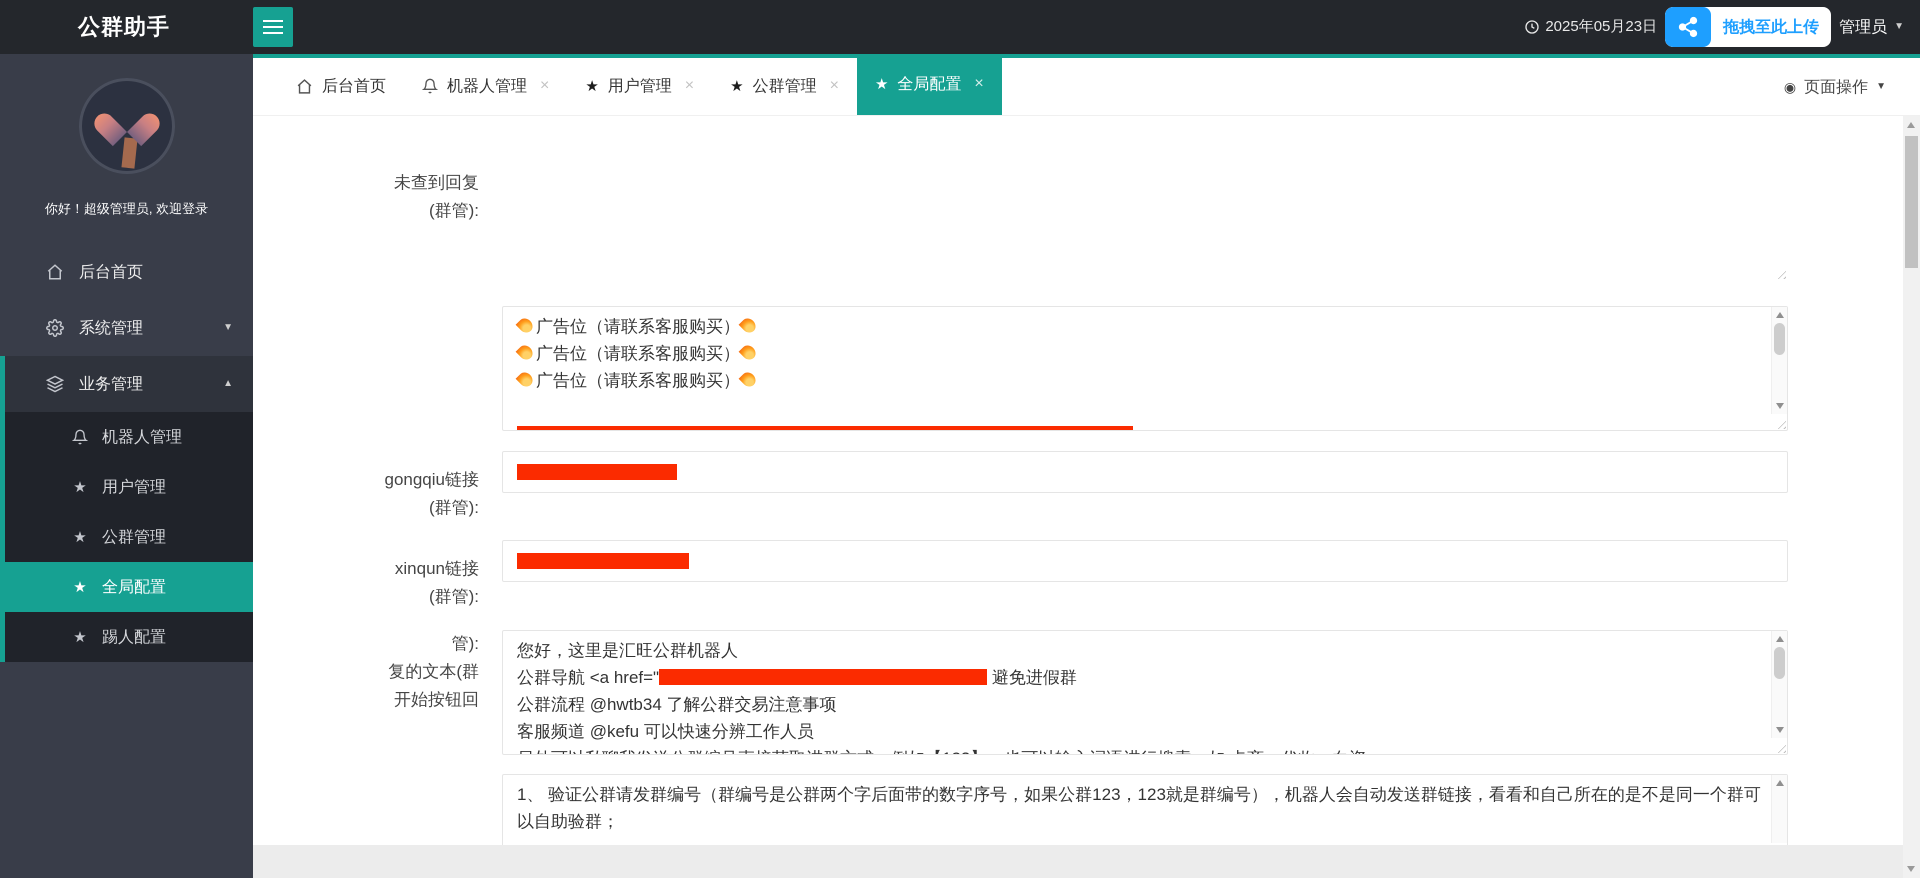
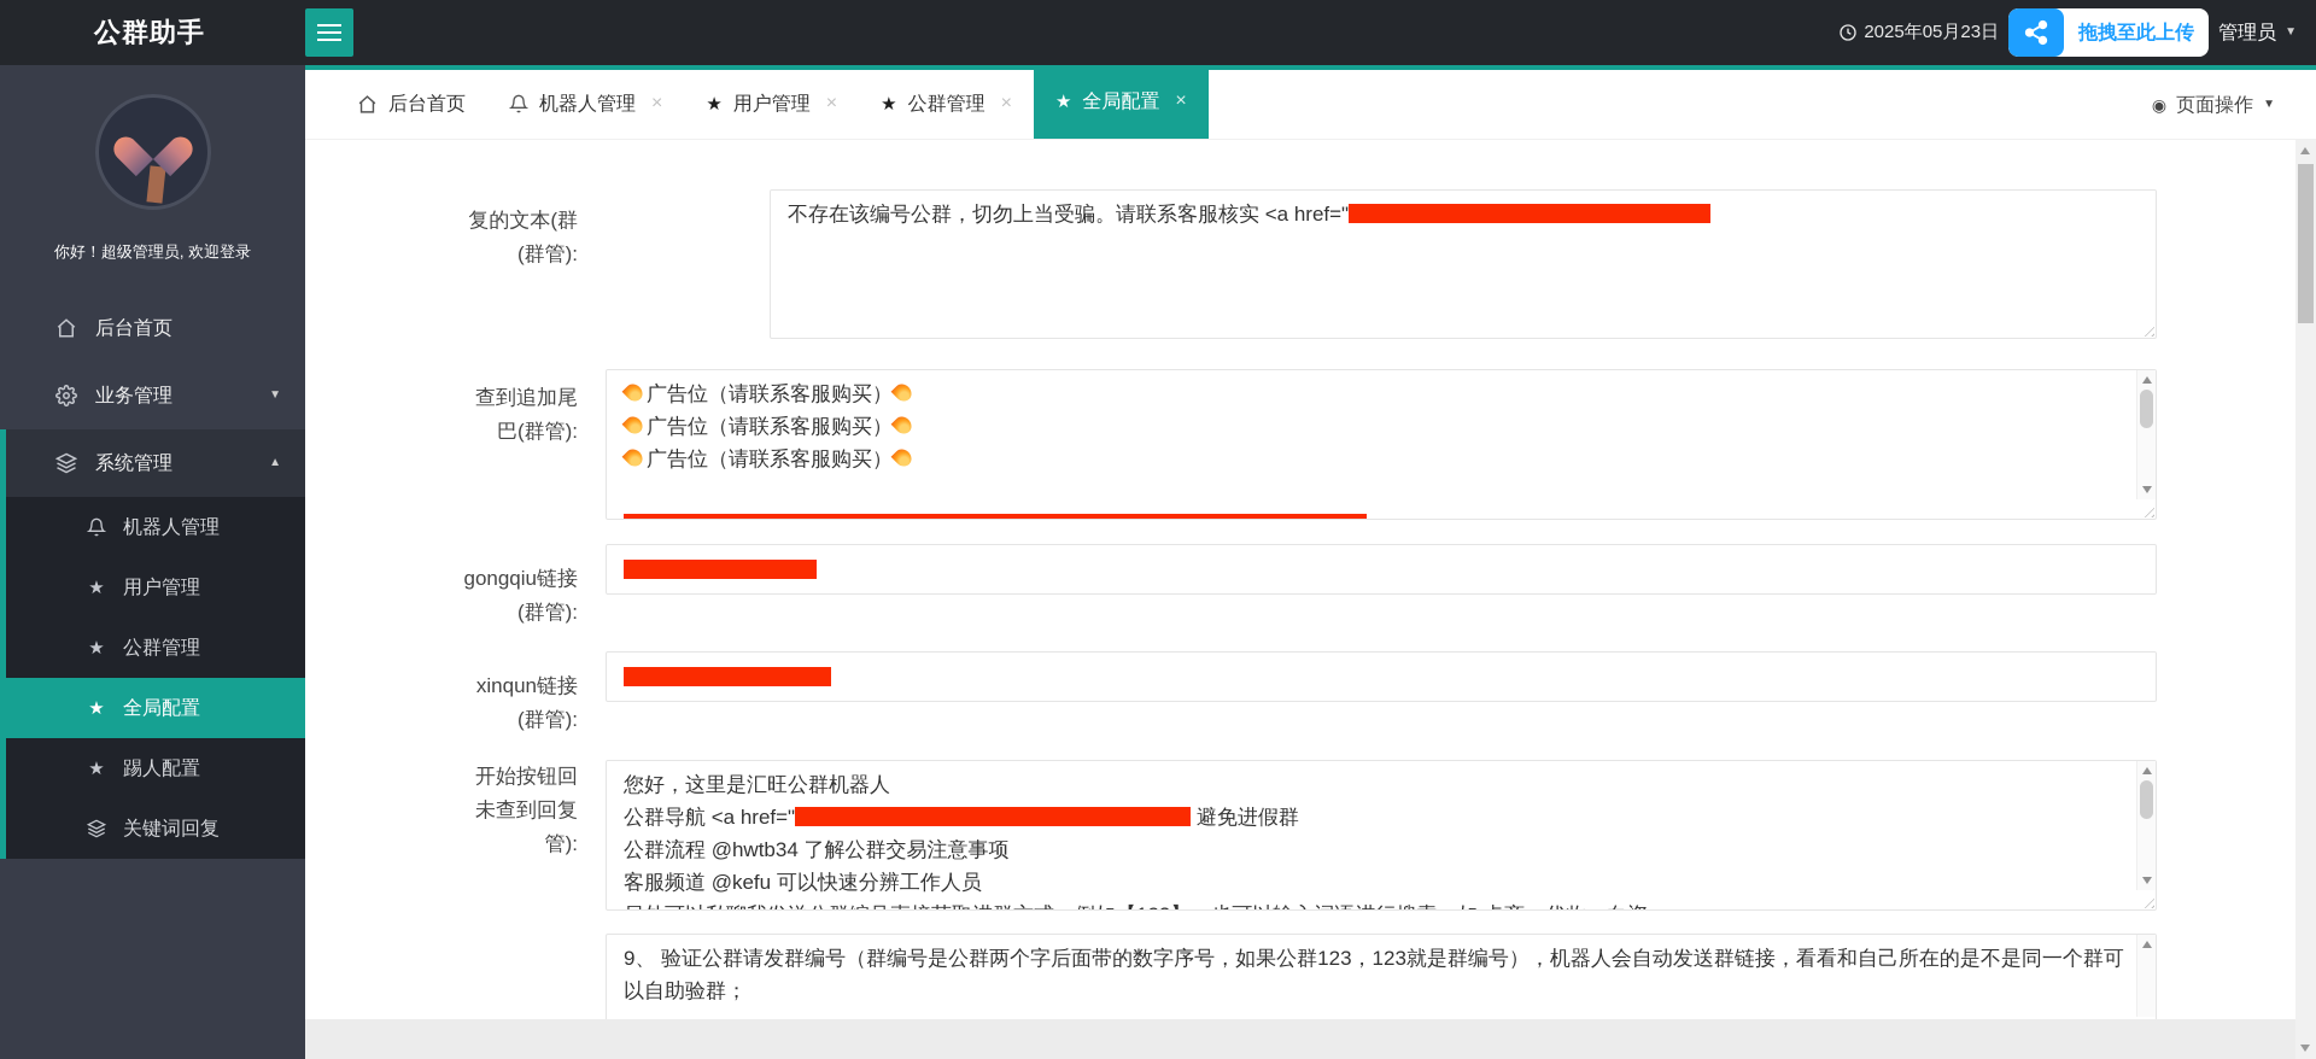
  公群助手
  2025年05月23日
  拖拽至此上传
  管理员
  ▼
  你好！超级管理员, 欢迎登录
  后台首页
- 系统管理
+ 业务管理
  ▼
- 业务管理
+ 系统管理
  ▲
  机器人管理
  ★
  用户管理
  ★
  公群管理
  ★
  全局配置
  ★
  踢人配置
+ 关键词回复
  后台首页
  机器人管理
  ×
  ★
  用户管理
  ×
  ★
  公群管理
  ×
  ★
  全局配置
  ×
  ◉
  页面操作
  ▼
- 未查到回复
+ 复的文本(群
  (群管):
+ 不存在该编号公群，切勿上当受骗。请联系客服核实 <a href="
+ 查到追加尾
+ 巴(群管):
  广告位（请联系客服购买）
  广告位（请联系客服购买）
  广告位（请联系客服购买）
  gongqiu链接
  (群管):
  xinqun链接
  (群管):
- 管):
+ 开始按钮回
- 复的文本(群
+ 未查到回复
- 开始按钮回
+ 管):
  您好，这里是汇旺公群机器人
  公群导航 <a href=" 避免进假群
  公群流程 @hwtb34 了解公群交易注意事项
  客服频道 @kefu 可以快速分辨工作人员
- 1、 验证公群请发群编号（群编号是公群两个字后面带的数字序号，如果公群123，123就是群编号），机器人会自动发送群链接，看看和自己所在的是不是同一个群可以自助验群；
+ 9、 验证公群请发群编号（群编号是公群两个字后面带的数字序号，如果公群123，123就是群编号），机器人会自动发送群链接，看看和自己所在的是不是同一个群可以自助验群；
